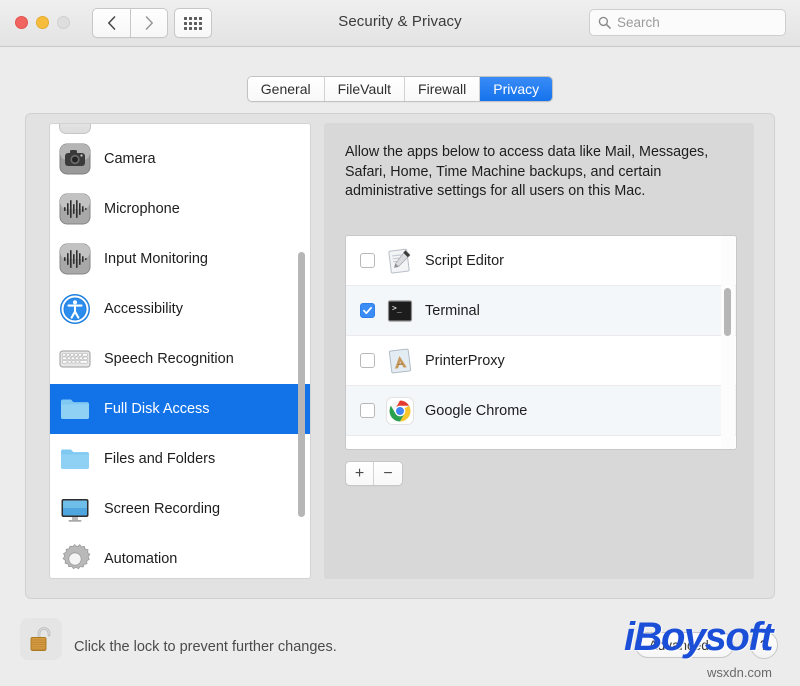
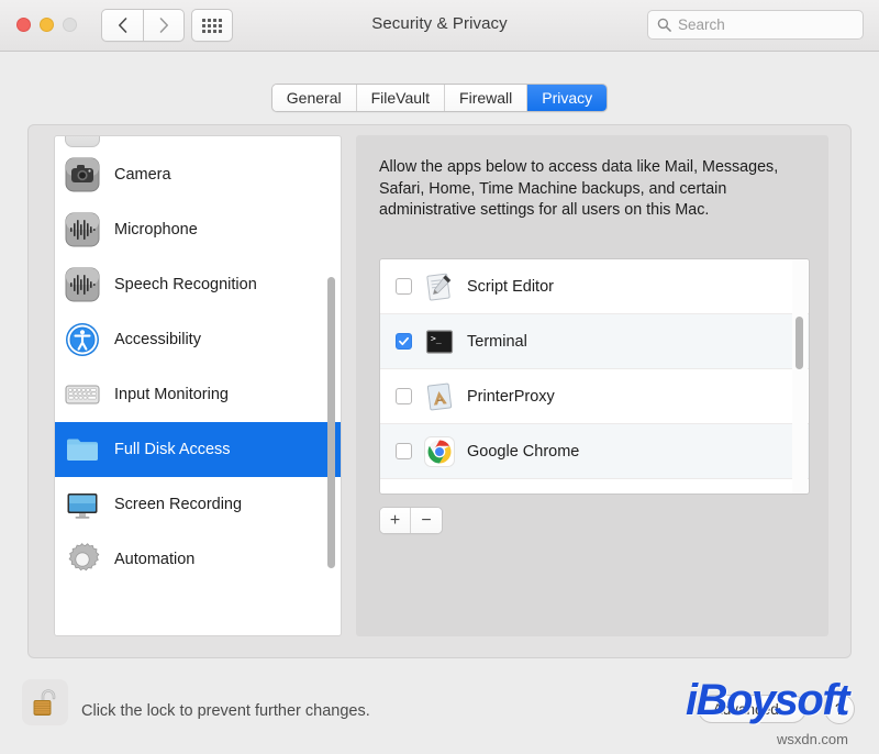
  Security & Privacy
  Search
  General
  FileVault
  Firewall
  Privacy
  Camera
  Microphone
- Input Monitoring
+ Speech Recognition
  Accessibility
- Speech Recognition
+ Input Monitoring
  Full Disk Access
- Files and Folders
  Screen Recording
  Automation
  Allow the apps below to access data like Mail, Messages, Safari, Home, Time Machine backups, and certain administrative settings for all users on this Mac.
  Script Editor
  >_
  Terminal
  PrinterProxy
  Google Chrome
  +
  −
  Click the lock to prevent further changes.
  Advanced...
  ?
  iBoysoft
  wsxdn.com
